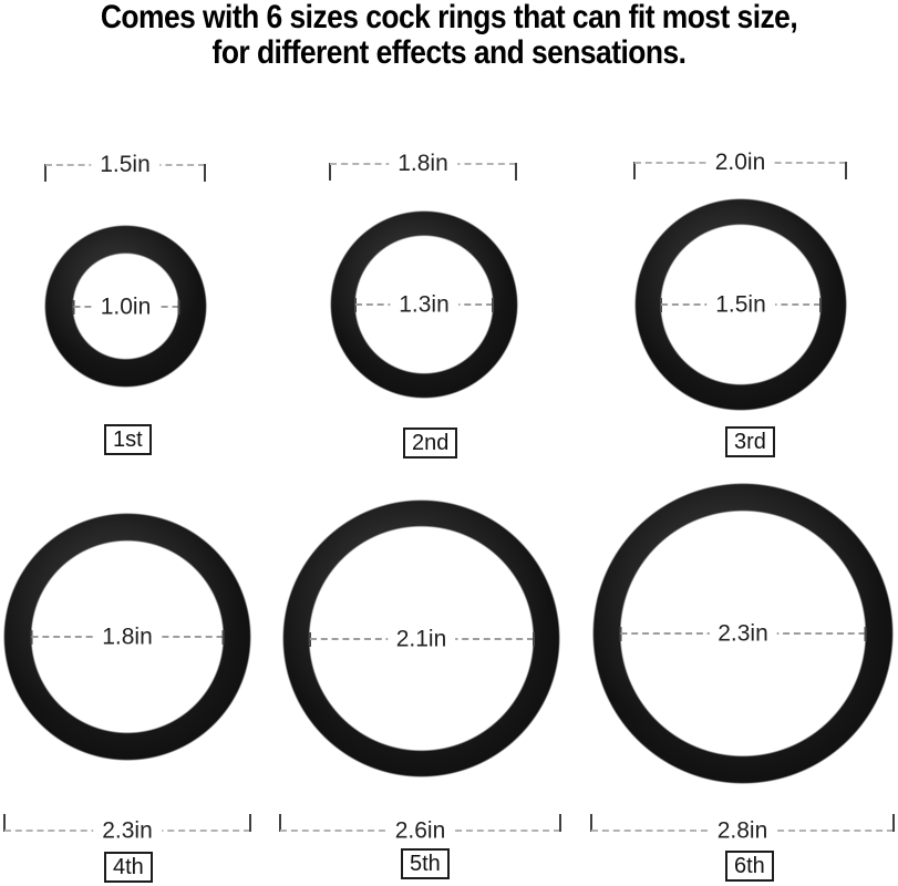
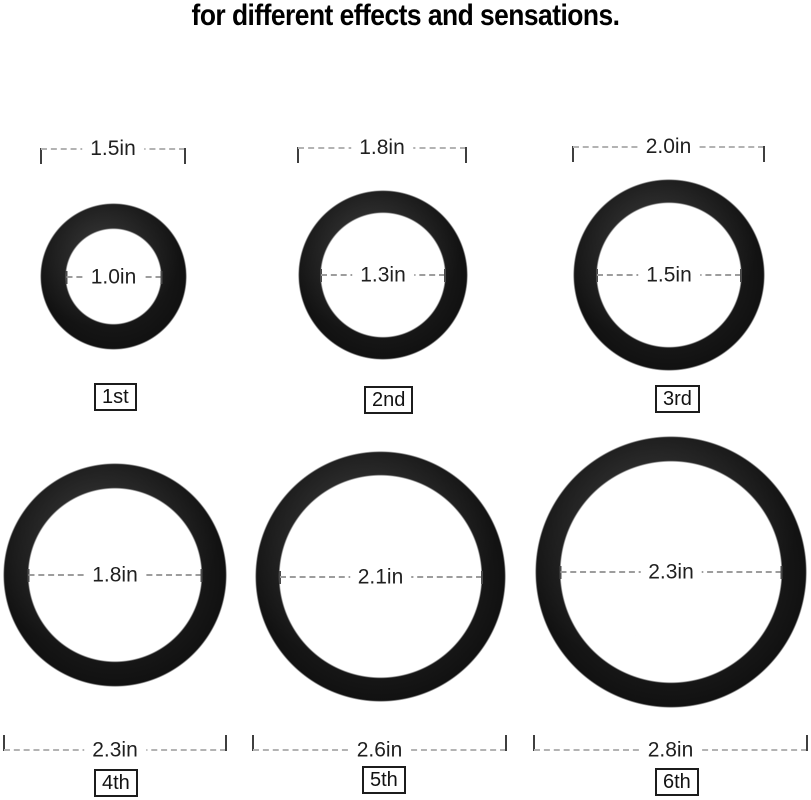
- Comes with 6 sizes cock rings that can fit most size,
  for different effects and sensations.
  1.5in
  1.0in
  1st
  1.8in
  1.3in
  2nd
  2.0in
  1.5in
  3rd
  1.8in
  2.3in
  4th
  2.1in
  2.6in
  5th
  2.3in
  2.8in
  6th
